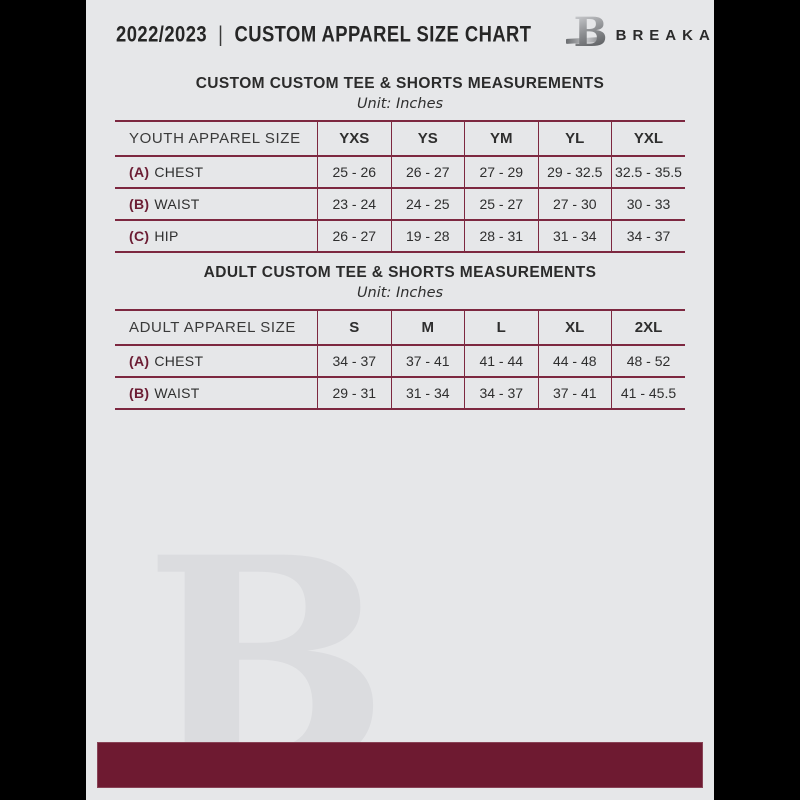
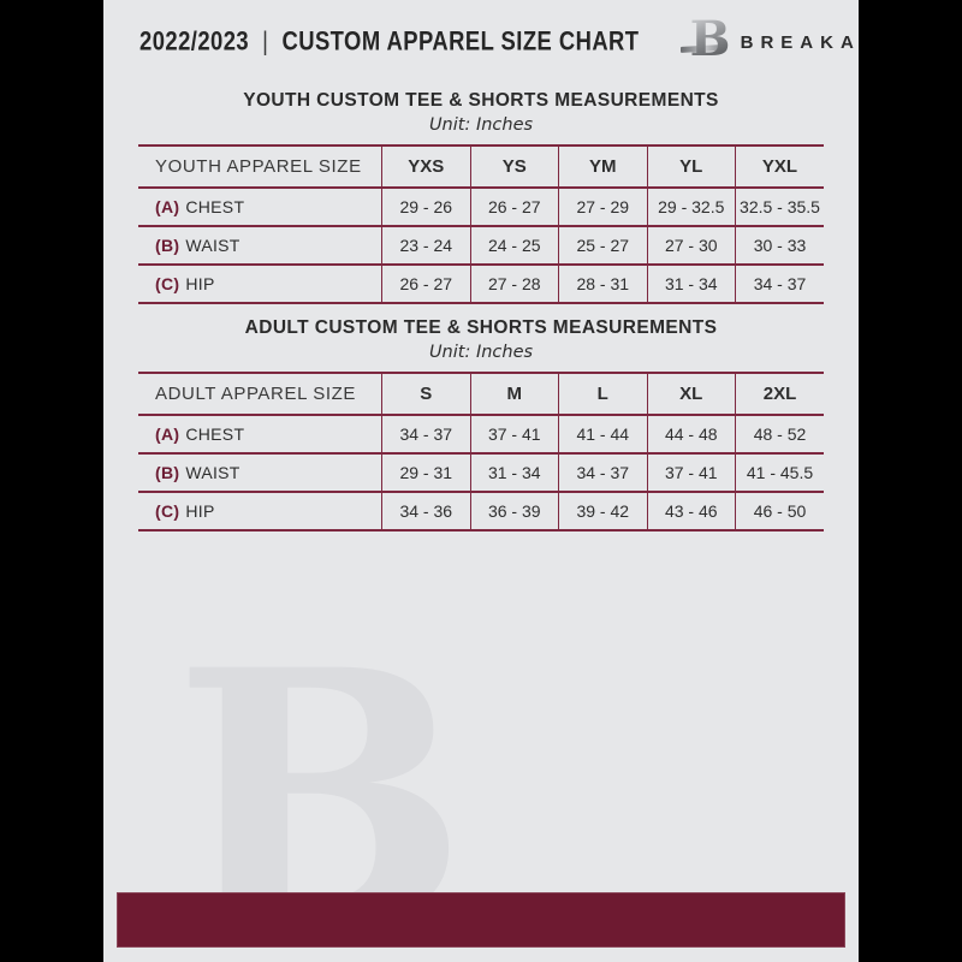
  B
  2022/2023
  |
  CUSTOM APPAREL SIZE CHART
  B
- CUSTOM CUSTOM TEE & SHORTS MEASUREMENTS
+ YOUTH CUSTOM TEE & SHORTS MEASUREMENTS
  Unit: Inches
  YOUTH APPAREL SIZE	YXS	YS	YM	YL	YXL
- (A) CHEST	25 - 26	26 - 27	27 - 29	29 - 32.5	32.5 - 35.5
+ (A) CHEST	29 - 26	26 - 27	27 - 29	29 - 32.5	32.5 - 35.5
  (B) WAIST	23 - 24	24 - 25	25 - 27	27 - 30	30 - 33
- (C) HIP	26 - 27	19 - 28	28 - 31	31 - 34	34 - 37
+ (C) HIP	26 - 27	27 - 28	28 - 31	31 - 34	34 - 37
  ADULT CUSTOM TEE & SHORTS MEASUREMENTS
  Unit: Inches
  ADULT APPAREL SIZE	S	M	L	XL	2XL
  (A) CHEST	34 - 37	37 - 41	41 - 44	44 - 48	48 - 52
  (B) WAIST	29 - 31	31 - 34	34 - 37	37 - 41	41 - 45.5
+ (C) HIP	34 - 36	36 - 39	39 - 42	43 - 46	46 - 50
